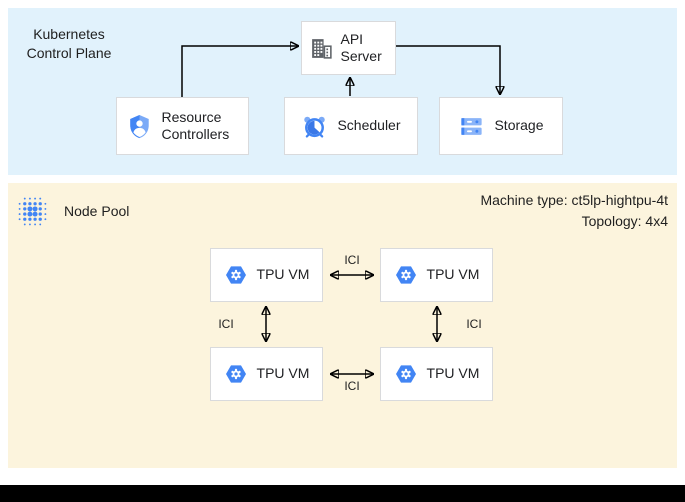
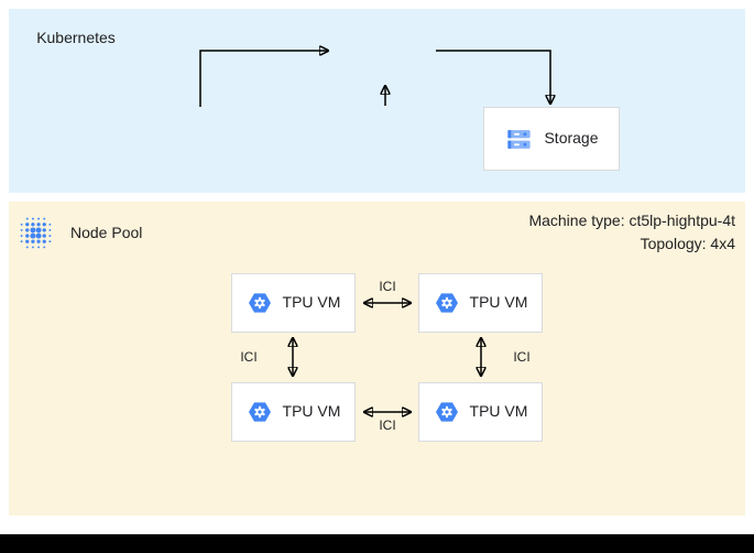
  Kubernetes
- Control Plane
- API Server
- Resource Controllers
- Scheduler
  Storage
  Node Pool
  Machine type: ct5lp-hightpu-4t
  Topology: 4x4
  TPU VM
  TPU VM
  TPU VM
  TPU VM
  ICI
  ICI
  ICI
  ICI
